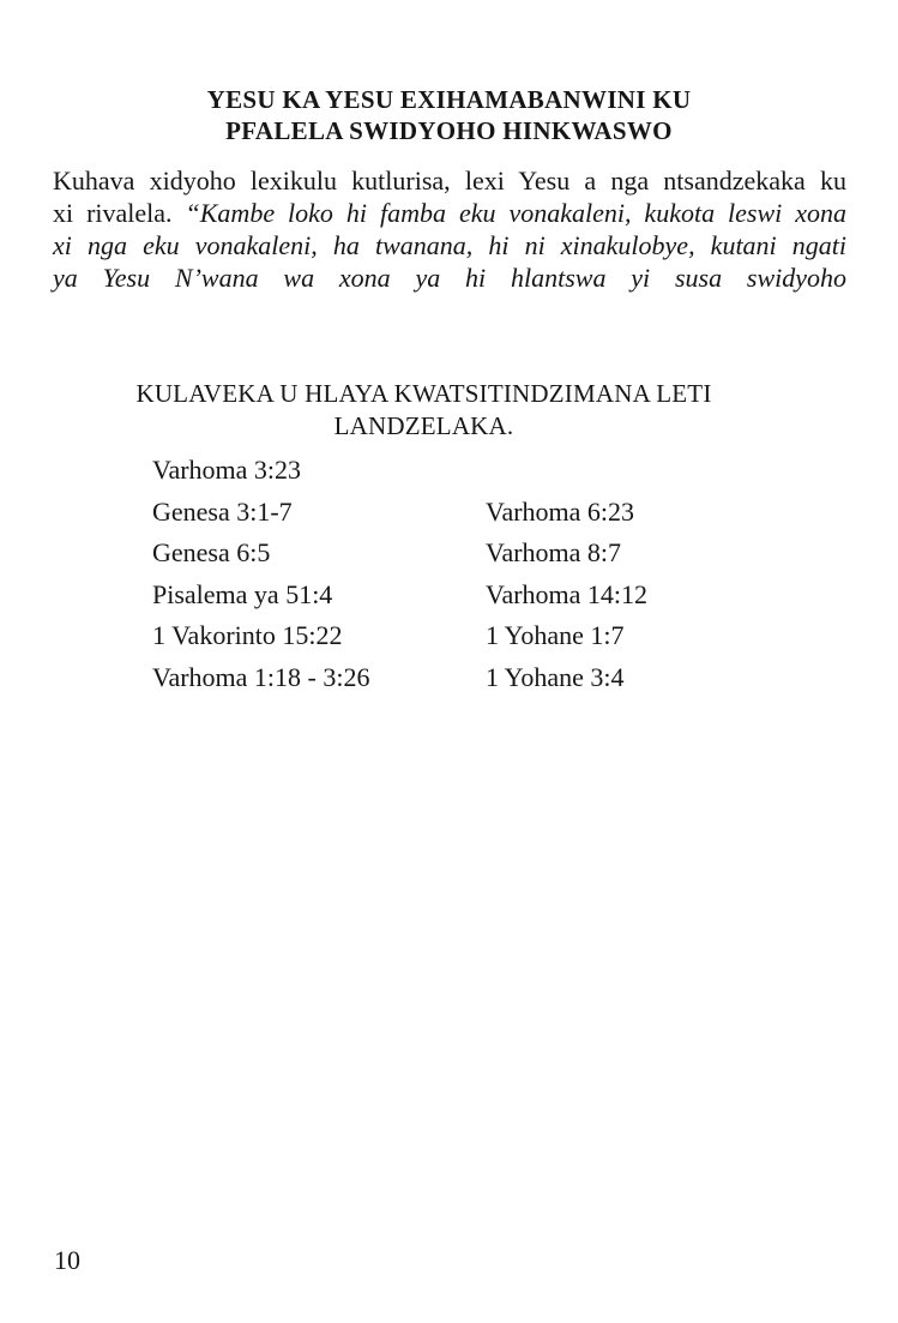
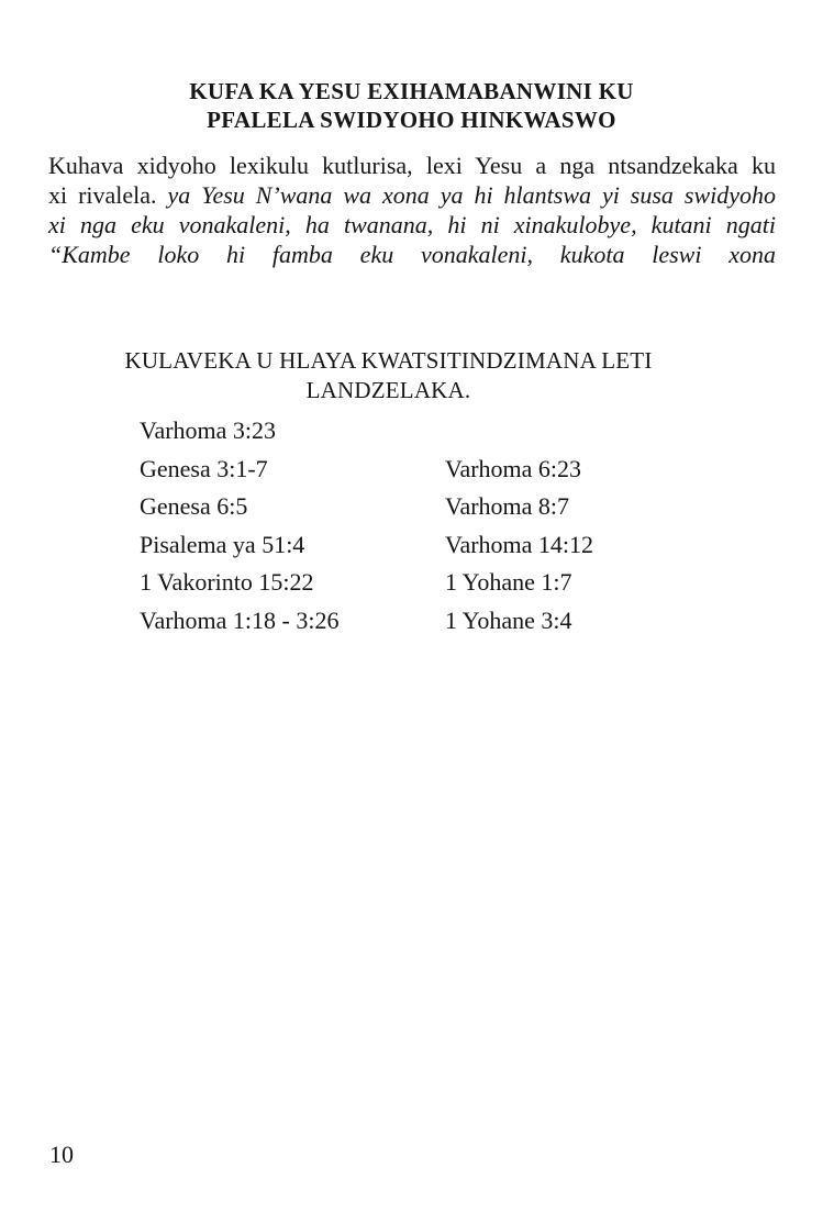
- YESU KA YESU EXIHAMABANWINI KU
+ KUFA KA YESU EXIHAMABANWINI KU
  PFALELA SWIDYOHO HINKWASWO
  Kuhava xidyoho lexikulu kutlurisa, lexi Yesu a nga ntsandzekaka ku
- xi rivalela. “Kambe loko hi famba eku vonakaleni, kukota leswi xona
+ xi rivalela. ya Yesu N’wana wa xona ya hi hlantswa yi susa swidyoho
  xi nga eku vonakaleni, ha twanana, hi ni xinakulobye, kutani ngati
- ya Yesu N’wana wa xona ya hi hlantswa yi susa swidyoho
+ “Kambe loko hi famba eku vonakaleni, kukota leswi xona
  KULAVEKA U HLAYA KWATSITINDZIMANA LETI
  LANDZELAKA.
  Varhoma 3:23
  Genesa 3:1-7
  Varhoma 6:23
  Genesa 6:5
  Varhoma 8:7
  Pisalema ya 51:4
  Varhoma 14:12
  1 Vakorinto 15:22
  1 Yohane 1:7
  Varhoma 1:18 - 3:26
  1 Yohane 3:4
  10
